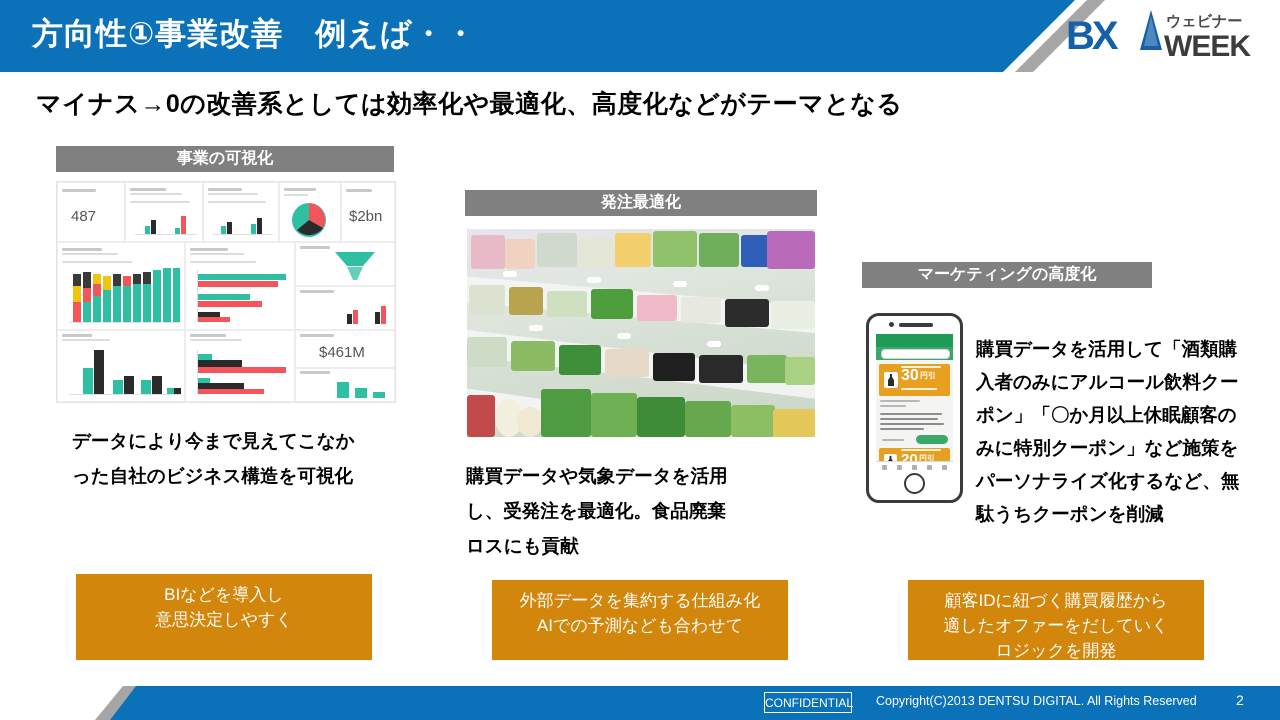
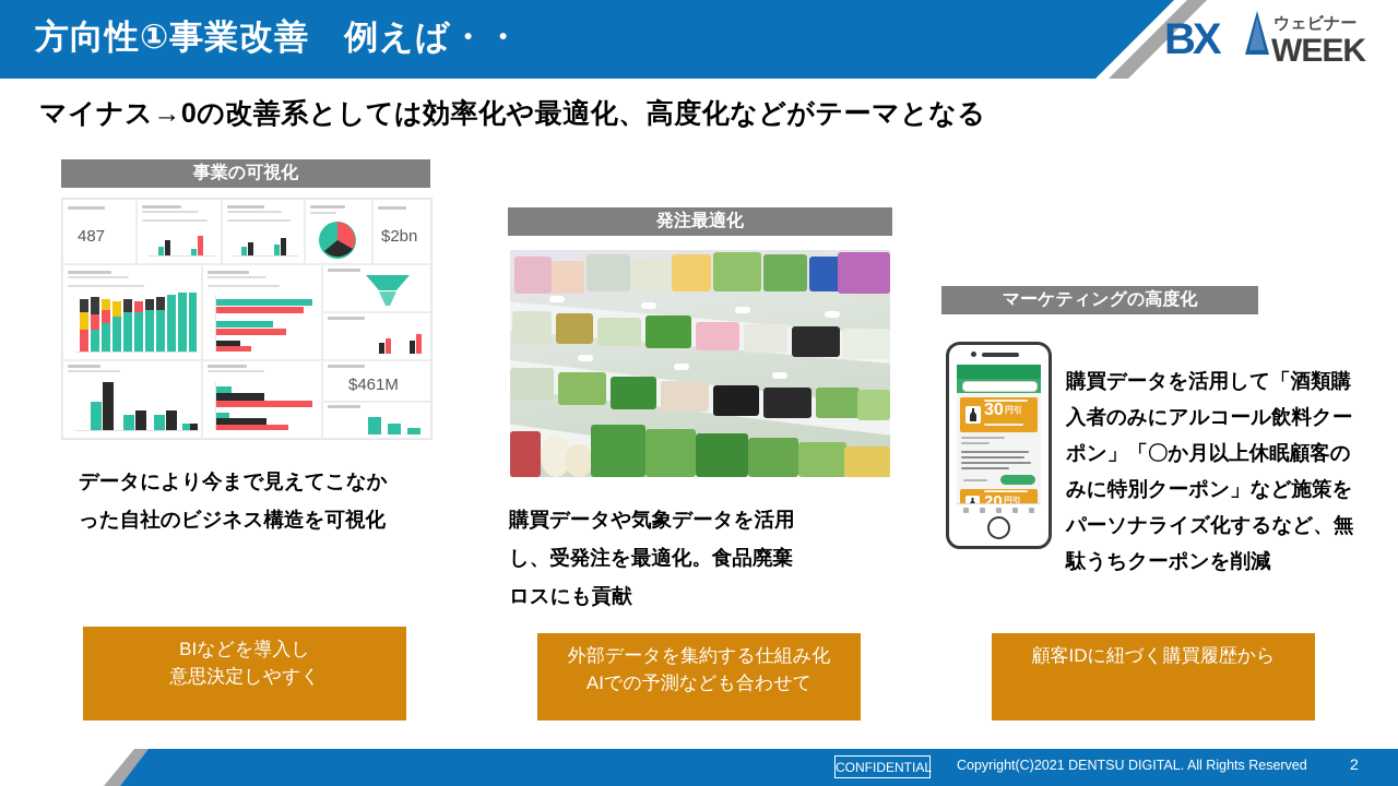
  方向性①事業改善 例えば・・
  BX
  ウェビナー
  WEEK
  マイナス→0の改善系としては効率化や最適化、高度化などがテーマとなる
  事業の可視化
  487
  $2bn
  $461M
  データにより今まで見えてこなか
  った自社のビジネス構造を可視化
  BIなどを導入し
  意思決定しやすく
  発注最適化
  購買データや気象データを活用
  し、受発注を最適化。食品廃棄
  ロスにも貢献
  外部データを集約する仕組み化
  AIでの予測なども合わせて
  マーケティングの高度化
  30
  円引
  20
  円引
  購買データを活用して「酒類購
  入者のみにアルコール飲料クー
  ポン」「〇か月以上休眠顧客の
  みに特別クーポン」など施策を
  パーソナライズ化するなど、無
  駄うちクーポンを削減
  顧客IDに紐づく購買履歴から
- 適したオファーをだしていく
- ロジックを開発
  CONFIDENTIAL
- Copyright(C)2013 DENTSU DIGITAL. All Rights Reserved
+ Copyright(C)2021 DENTSU DIGITAL. All Rights Reserved
  2
